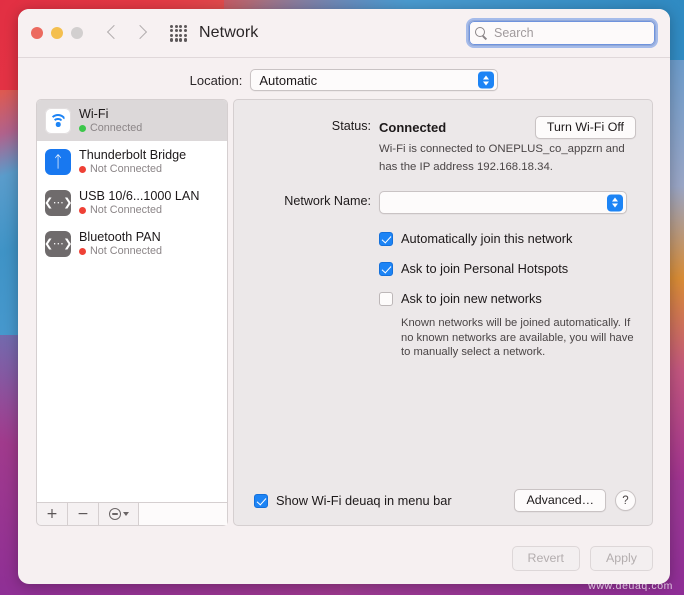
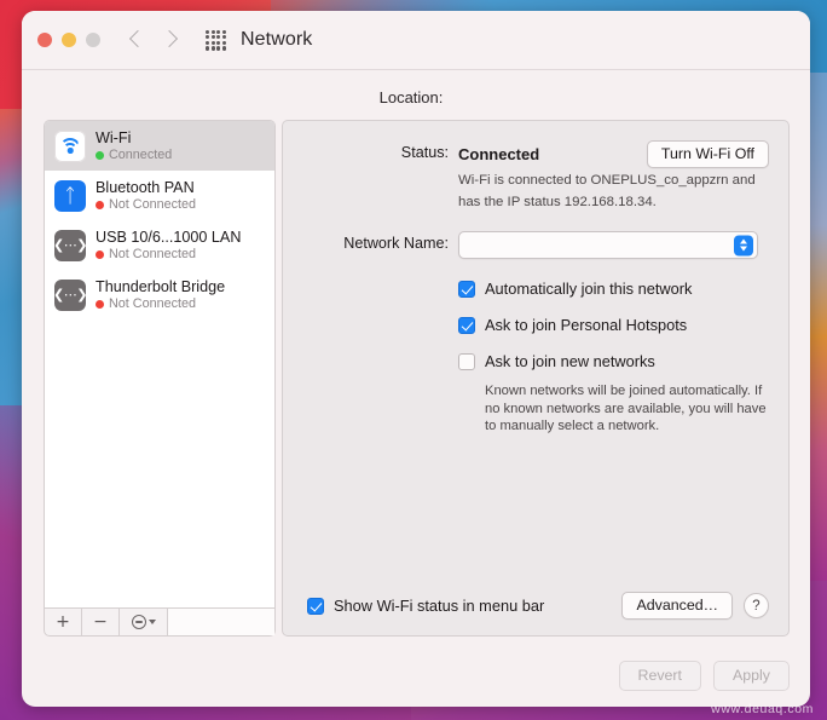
  Network
- Search
  Location:
- Automatic
  Wi-Fi
  Connected
  ᛏ
- Thunderbolt Bridge
+ Bluetooth PAN
  Not Connected
  ❮⋯❯
  USB 10/6...1000 LAN
  Not Connected
  ❮⋯❯
- Bluetooth PAN
+ Thunderbolt Bridge
  Not Connected
  +
  −
  Status:
  Connected
  Turn Wi-Fi Off
- Wi-Fi is connected to ONEPLUS_co_appzrn and has the IP address 192.168.18.34.
+ Wi-Fi is connected to ONEPLUS_co_appzrn and has the IP status 192.168.18.34.
  Network Name:
  Automatically join this network
  Ask to join Personal Hotspots
  Ask to join new networks
  Known networks will be joined automatically. If no known networks are available, you will have to manually select a network.
- Show Wi-Fi deuaq in menu bar
+ Show Wi-Fi status in menu bar
  Advanced…
  ?
  Revert
  Apply
  www.deuaq.com
